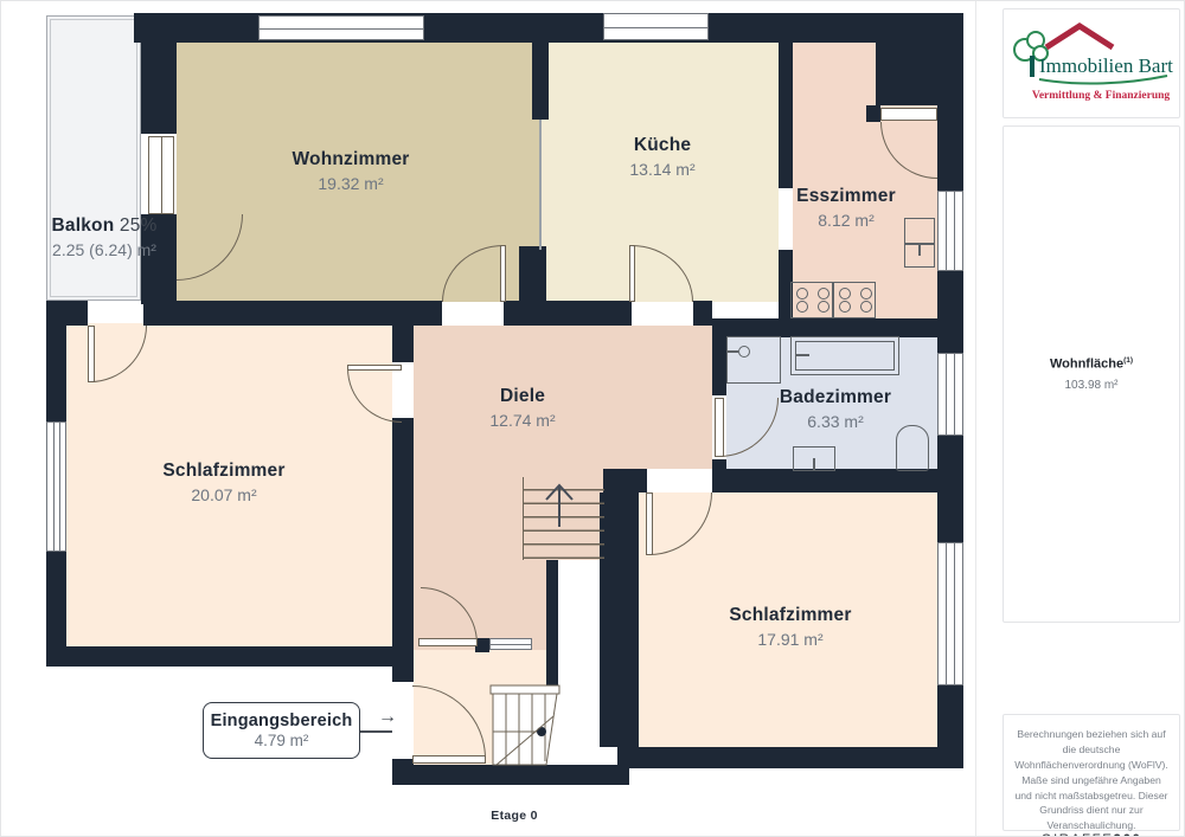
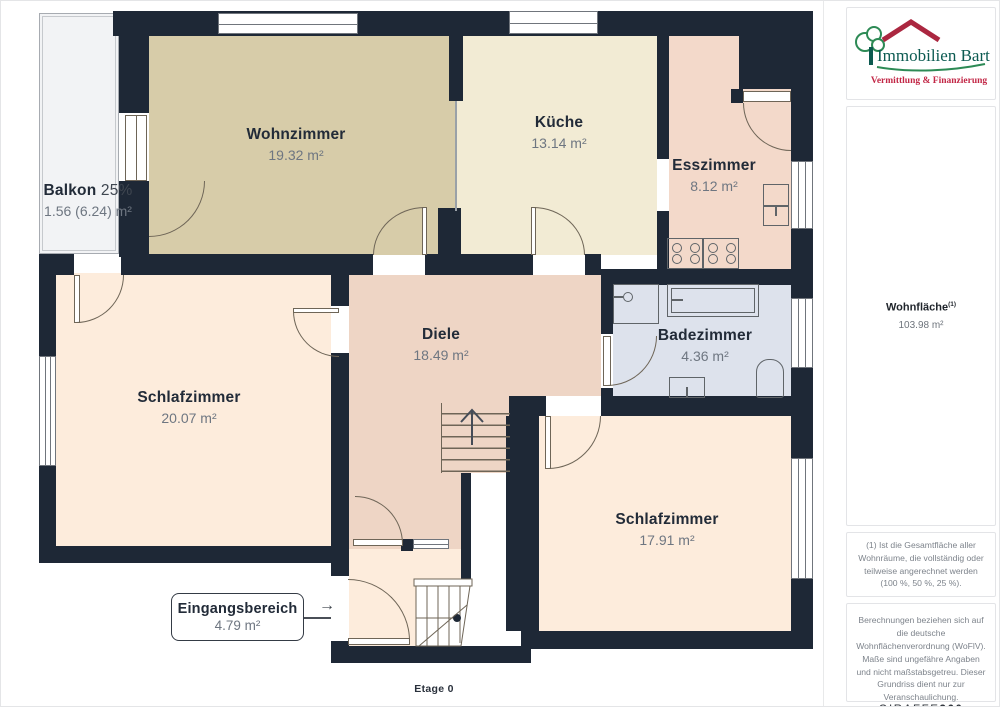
  Wohnzimmer
  19.32 m²
  Küche
  13.14 m²
  Esszimmer
  8.12 m²
  Diele
- 12.74 m²
+ 18.49 m²
  Badezimmer
- 6.33 m²
+ 4.36 m²
  Schlafzimmer
  20.07 m²
  Schlafzimmer
  17.91 m²
  Balkon 25%
- 2.25 (6.24) m²
+ 1.56 (6.24) m²
  Eingangsbereich
  4.79 m²
  →
  Etage 0
  Immobilien Bart
  Vermittlung & Finanzierung
  Wohnfläche
  103.98 m²
+ (1) Ist die Gesamtfläche aller Wohnräume, die vollständig oder teilweise angerechnet werden (100 %, 50 %, 25 %).
  Berechnungen beziehen sich auf die deutsche Wohnflächenverordnung (WoFlV). Maße sind ungefähre Angaben und nicht maßstabsgetreu. Dieser Grundriss dient nur zur Veranschaulichung.
